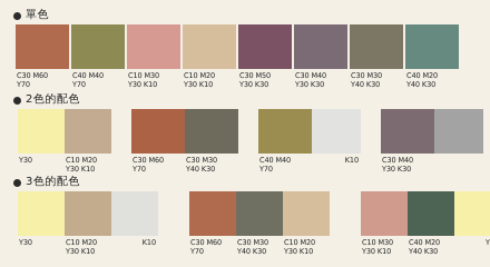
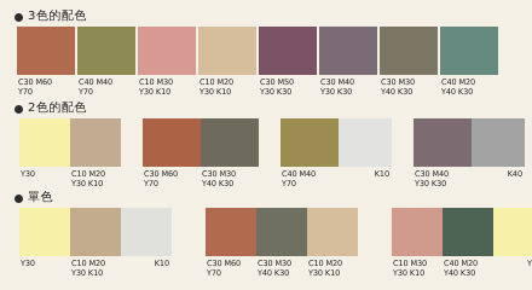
- 單色
+ 3色的配色
  2色的配色
- 3色的配色
+ 單色
  C30 M60
  Y70
  C40 M40
  Y70
  C10 M30
  Y30 K10
  C10 M20
  Y30 K10
  C30 M50
  Y30 K30
  C30 M40
  Y30 K30
  C30 M30
  Y40 K30
  C40 M20
  Y40 K30
  Y30
  C10 M20
  Y30 K10
  C30 M60
  Y70
  C30 M30
  Y40 K30
  C40 M40
  Y70
  K10
  C30 M40
  Y30 K30
+ K40
  Y30
  C10 M20
  Y30 K10
  K10
  C30 M60
  Y70
  C30 M30
  Y40 K30
  C10 M20
  Y30 K10
  C10 M30
  Y30 K10
  C40 M20
  Y40 K30
